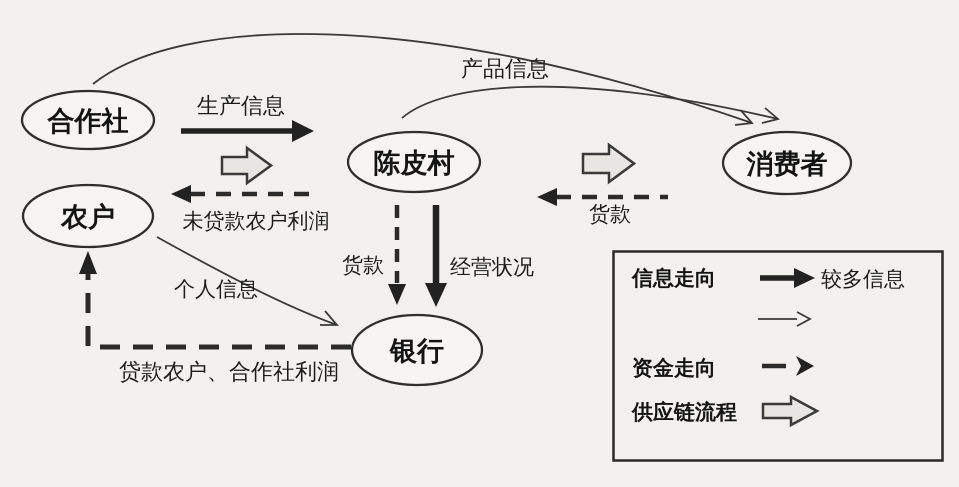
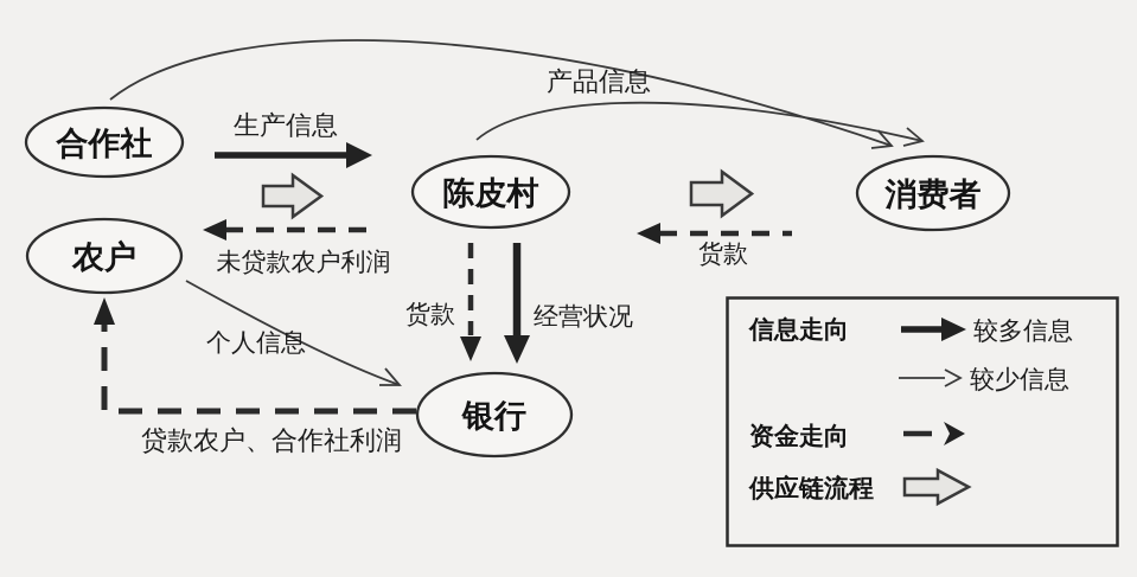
  产品信息
  生产信息
  未贷款农户利润
  货款
  经营状况
  货款
  个人信息
  贷款农户、合作社利润
  合作社
  农户
  陈皮村
  银行
  消费者
  信息走向
  较多信息
+ 较少信息
  资金走向
  供应链流程
